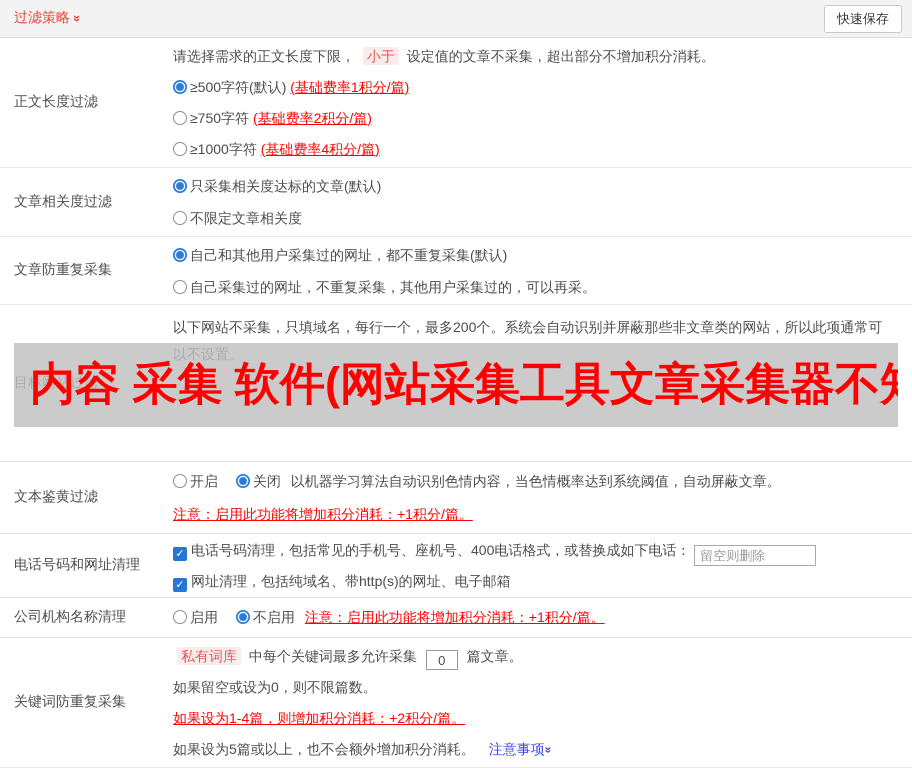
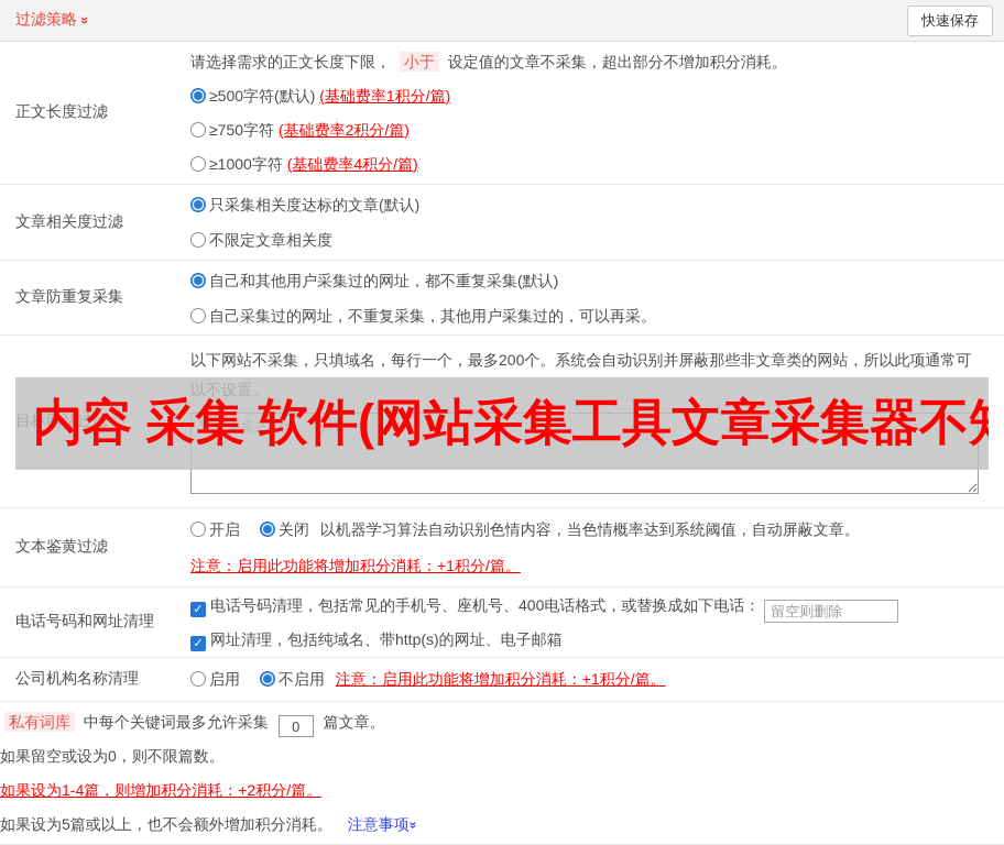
  过滤策略
  快速保存
  正文长度过滤
  请选择需求的正文长度下限， 小于 设定值的文章不采集，超出部分不增加积分消耗。
  ≥500字符(默认) (基础费率1积分/篇)
  ≥750字符 (基础费率2积分/篇)
  ≥1000字符 (基础费率4积分/篇)
  文章相关度过滤
  只采集相关度达标的文章(默认)
  不限定文章相关度
  文章防重复采集
  自己和其他用户采集过的网址，都不重复采集(默认)
  自己采集过的网址，不重复采集，其他用户采集过的，可以再采。
  目标网站过滤
  以下网站不采集，只填域名，每行一个，最多200个。系统会自动识别并屏蔽那些非文章类的网站，所以此项通常可以不设置。
+ 禁止采集的域名，每行一个
  文本鉴黄过滤
  开启 关闭 以机器学习算法自动识别色情内容，当色情概率达到系统阈值，自动屏蔽文章。
  注意：启用此功能将增加积分消耗：+1积分/篇。
  电话号码和网址清理
  ✓ 电话号码清理，包括常见的手机号、座机号、400电话格式，或替换成如下电话： 留空则删除
  ✓ 网址清理，包括纯域名、带http(s)的网址、电子邮箱
  公司机构名称清理
  启用 不启用 注意：启用此功能将增加积分消耗：+1积分/篇。
- 关键词防重复采集
  私有词库 中每个关键词最多允许采集 0 篇文章。
  如果留空或设为0，则不限篇数。
  如果设为1-4篇，则增加积分消耗：+2积分/篇。
  如果设为5篇或以上，也不会额外增加积分消耗。 注意事项
  内容 采集 软件(网站采集工具文章采集器不
